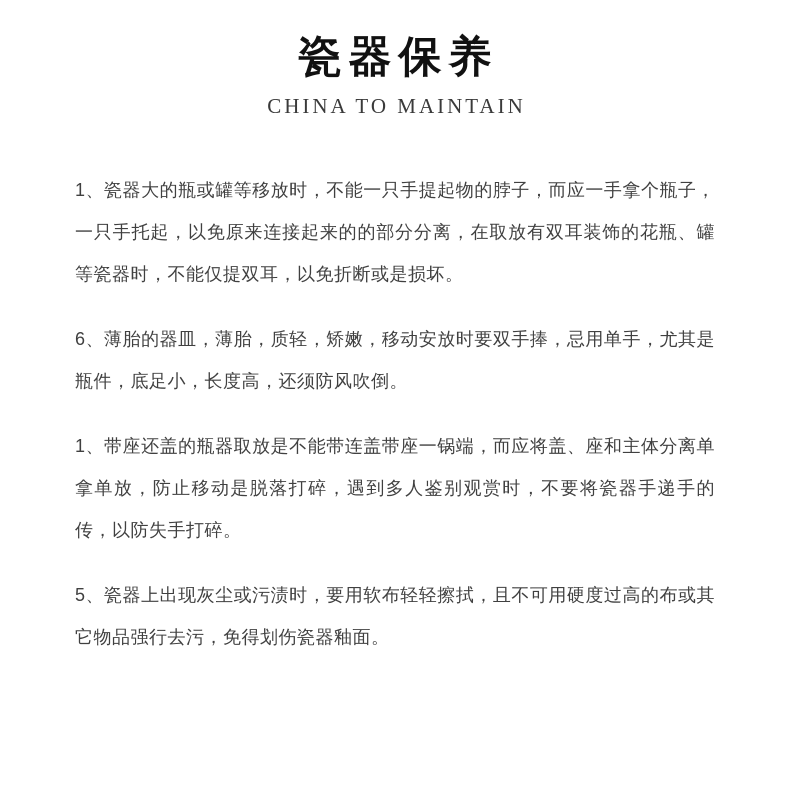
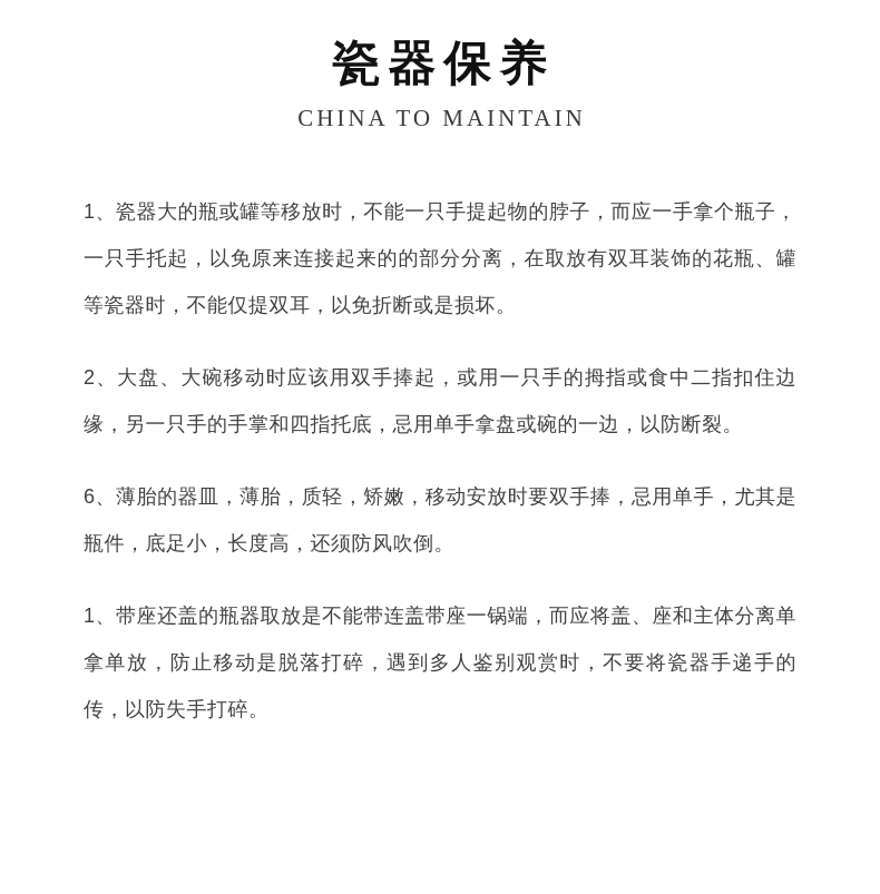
  瓷器保养
  CHINA TO MAINTAIN
  1、瓷器大的瓶或罐等移放时，不能一只手提起物的脖子，而应一手拿个瓶子，一只手托起，以免原来连接起来的的部分分离，在取放有双耳装饰的花瓶、罐等瓷器时，不能仅提双耳，以免折断或是损坏。
+ 2、大盘、大碗移动时应该用双手捧起，或用一只手的拇指或食中二指扣住边缘，另一只手的手掌和四指托底，忌用单手拿盘或碗的一边，以防断裂。
  6、薄胎的器皿，薄胎，质轻，矫嫩，移动安放时要双手捧，忌用单手，尤其是瓶件，底足小，长度高，还须防风吹倒。
  1、带座还盖的瓶器取放是不能带连盖带座一锅端，而应将盖、座和主体分离单拿单放，防止移动是脱落打碎，遇到多人鉴别观赏时，不要将瓷器手递手的传，以防失手打碎。
- 5、瓷器上出现灰尘或污渍时，要用软布轻轻擦拭，且不可用硬度过高的布或其它物品强行去污，免得划伤瓷器釉面。
